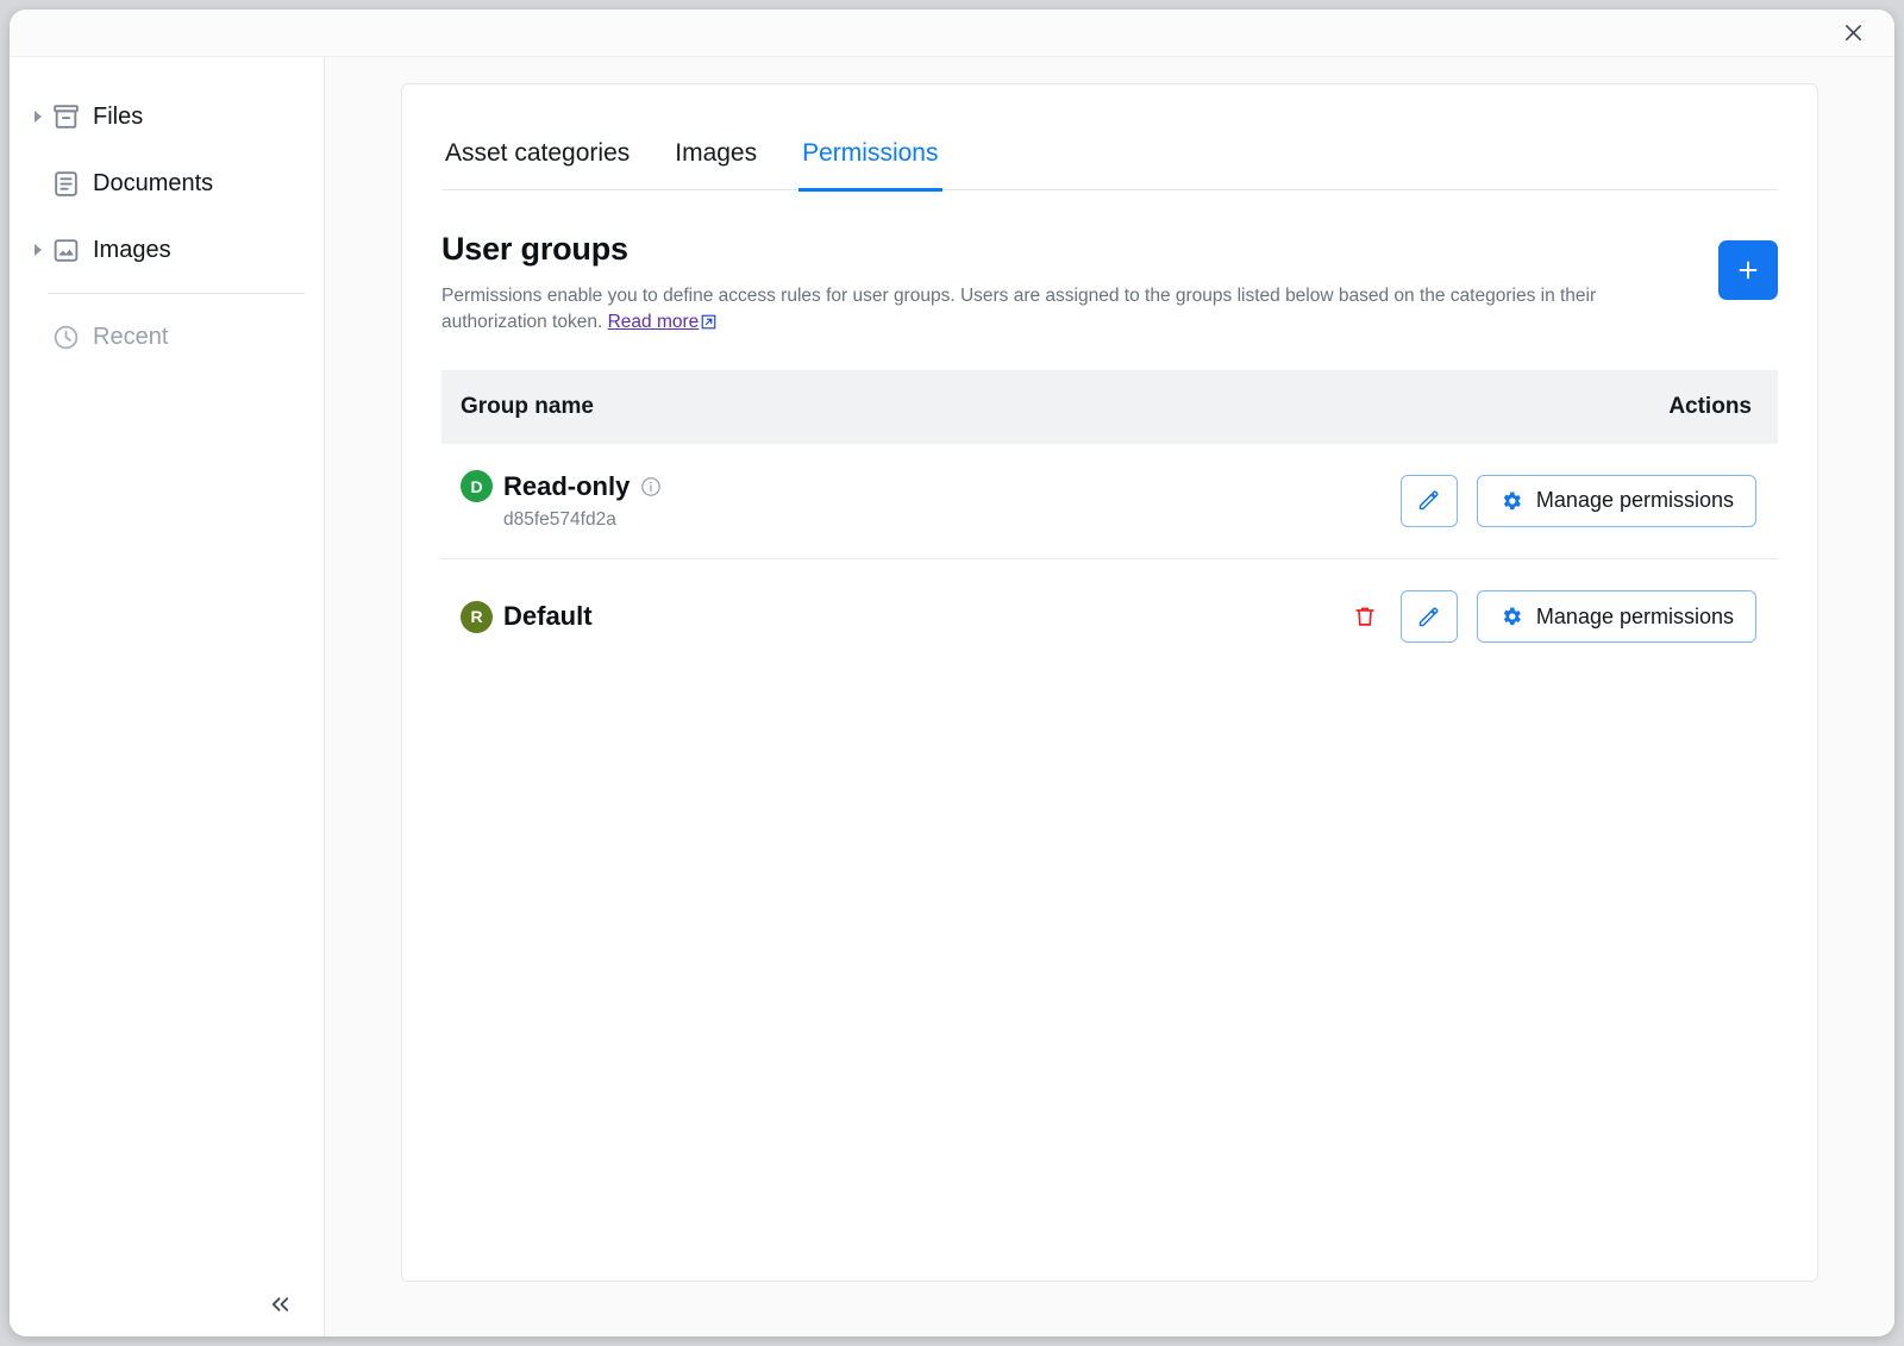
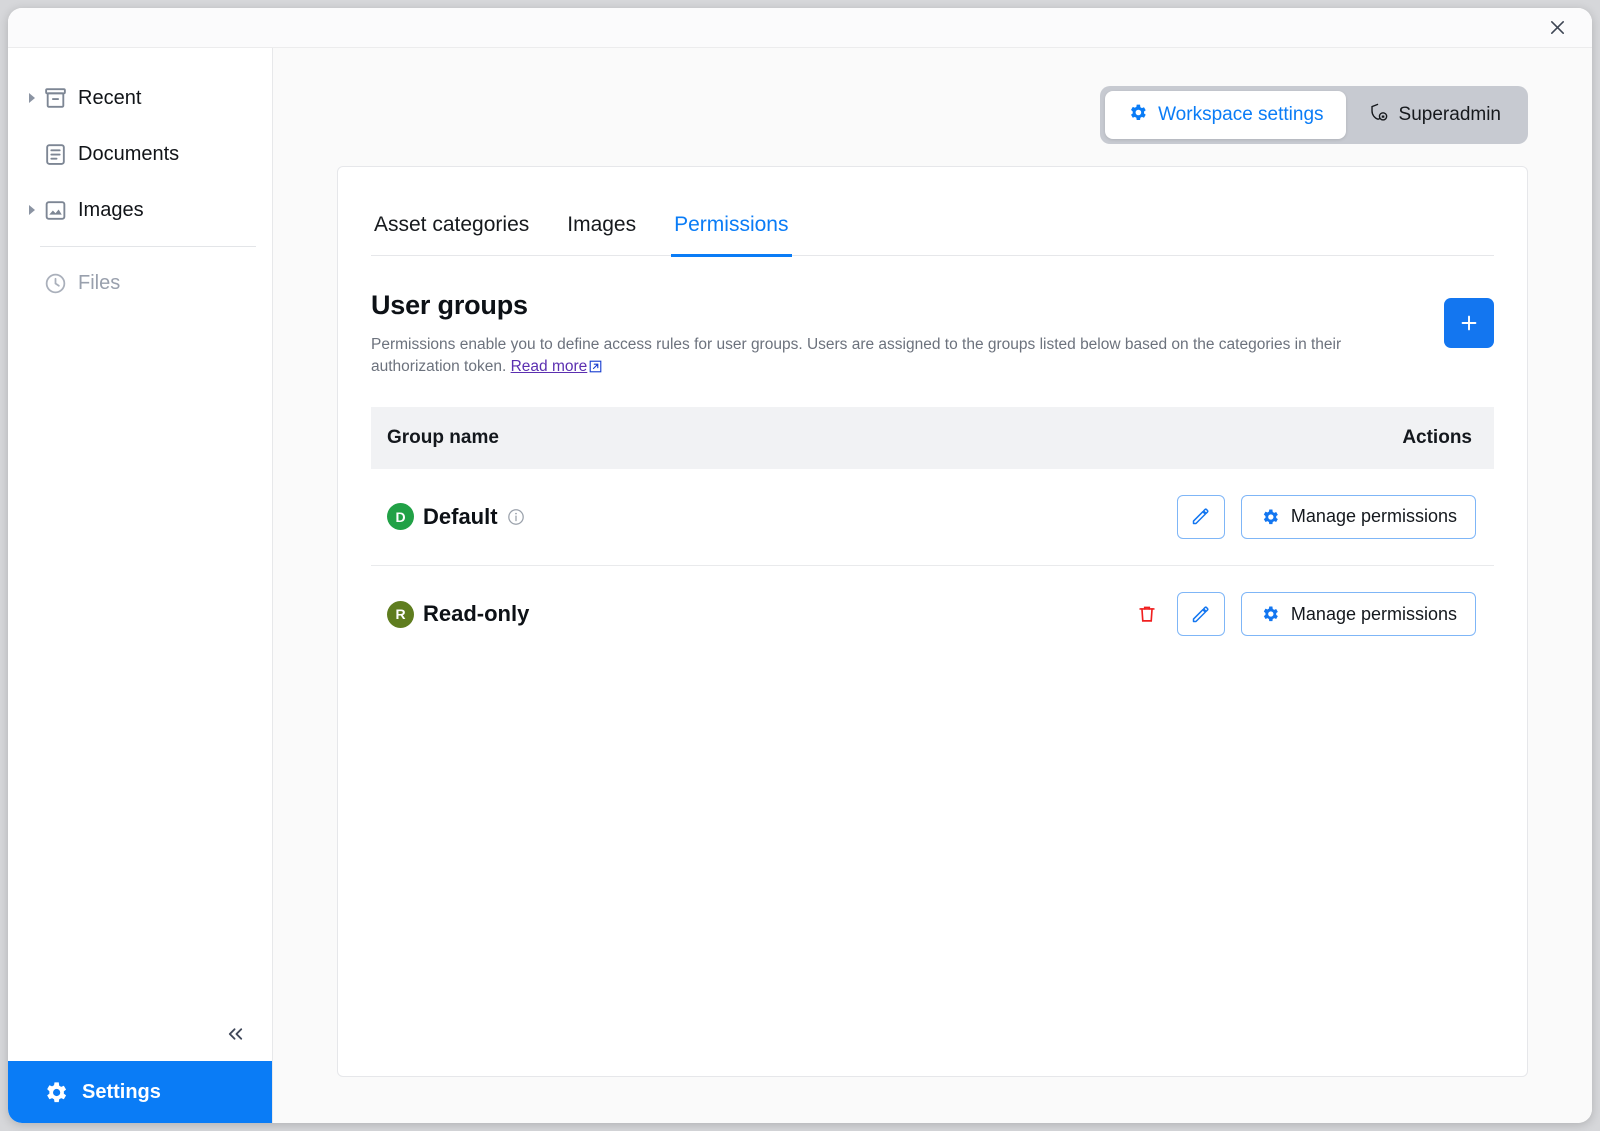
- Files
+ Recent
  Documents
  Images
- Recent
+ Files
+ Settings
+ Workspace settings
+ Superadmin
  Asset categories
  Images
  Permissions
  User groups
  Permissions enable you to define access rules for user groups. Users are assigned to the groups listed below based on the categories in their authorization token. Read more
  Group name
  Actions
  D
- Read-only
+ Default
- d85fe574fd2a
  Manage permissions
  R
- Default
+ Read-only
  Manage permissions
